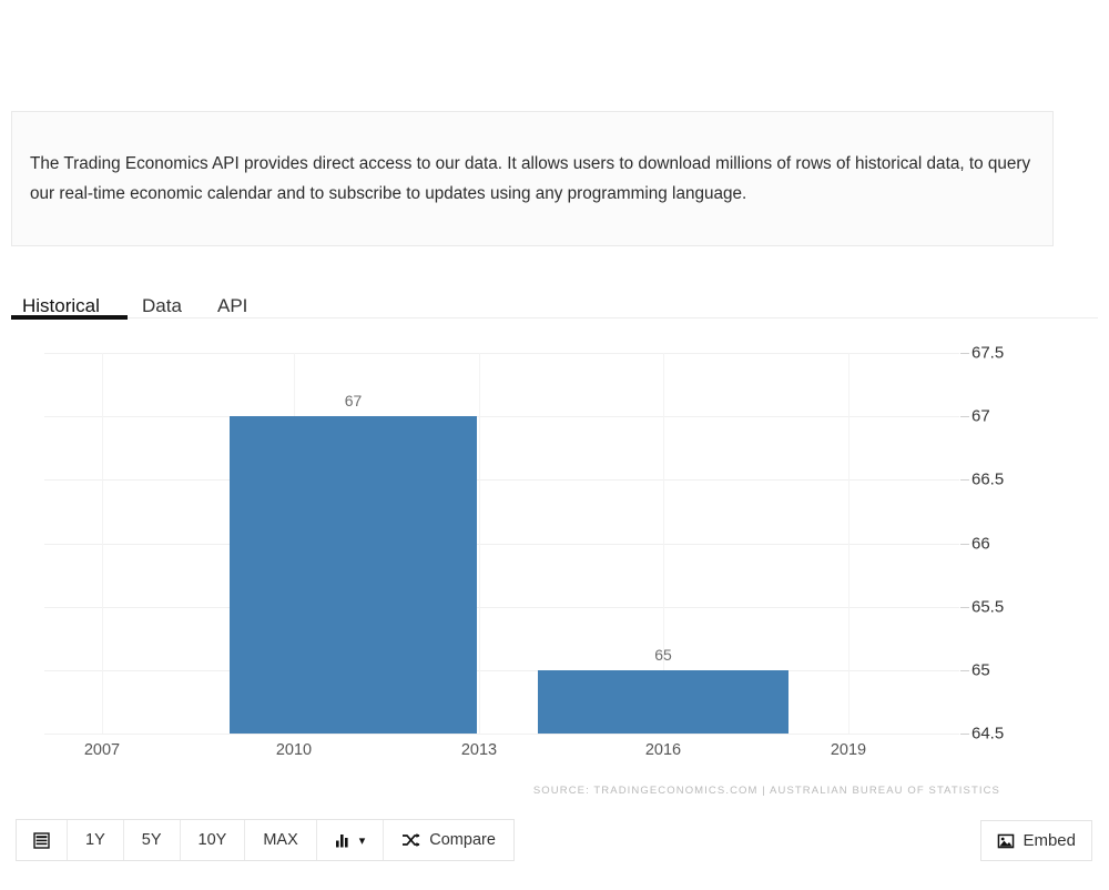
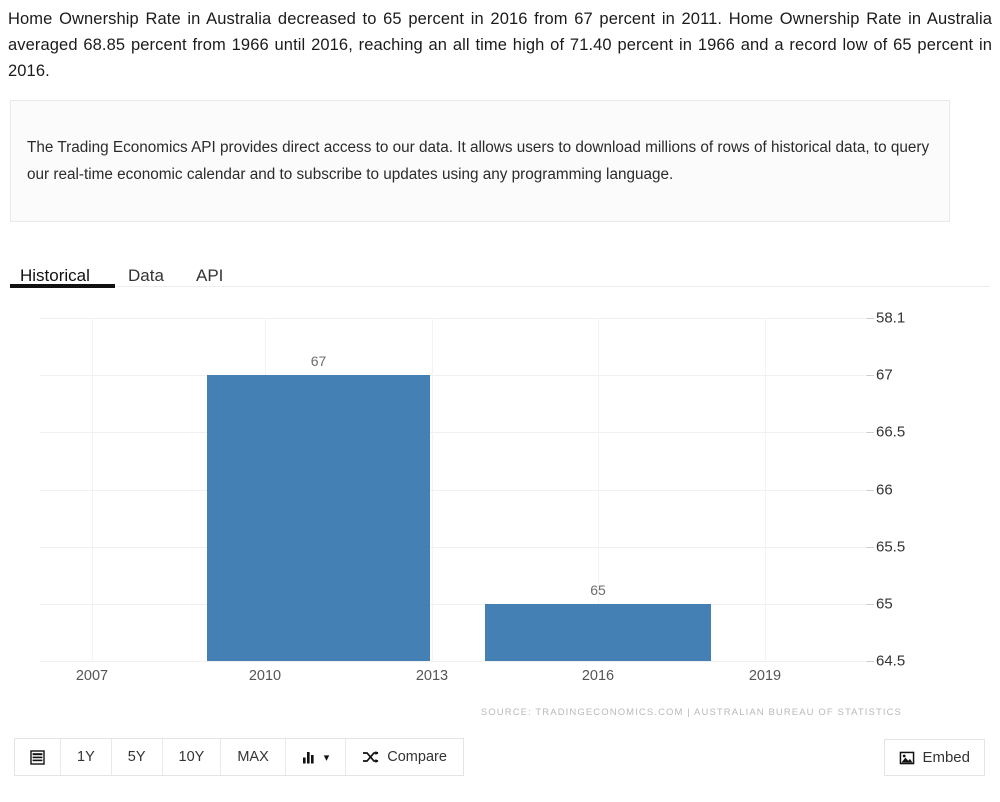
+ Home Ownership Rate in Australia decreased to 65 percent in 2016 from 67 percent in 2011. Home Ownership Rate in Australia averaged 68.85 percent from 1966 until 2016, reaching an all time high of 71.40 percent in 1966 and a record low of 65 percent in 2016.
  The Trading Economics API provides direct access to our data. It allows users to download millions of rows of historical data, to query our real-time economic calendar and to subscribe to updates using any programming language.
  Historical
  Data
  API
  67
  65
- 67.5
+ 58.1
  67
  66.5
  66
  65.5
  65
  64.5
  2007
  2010
  2013
  2016
  2019
  SOURCE: TRADINGECONOMICS.COM | AUSTRALIAN BUREAU OF STATISTICS
  1Y
  5Y
  10Y
  MAX
  ▾
  Compare
  Embed
